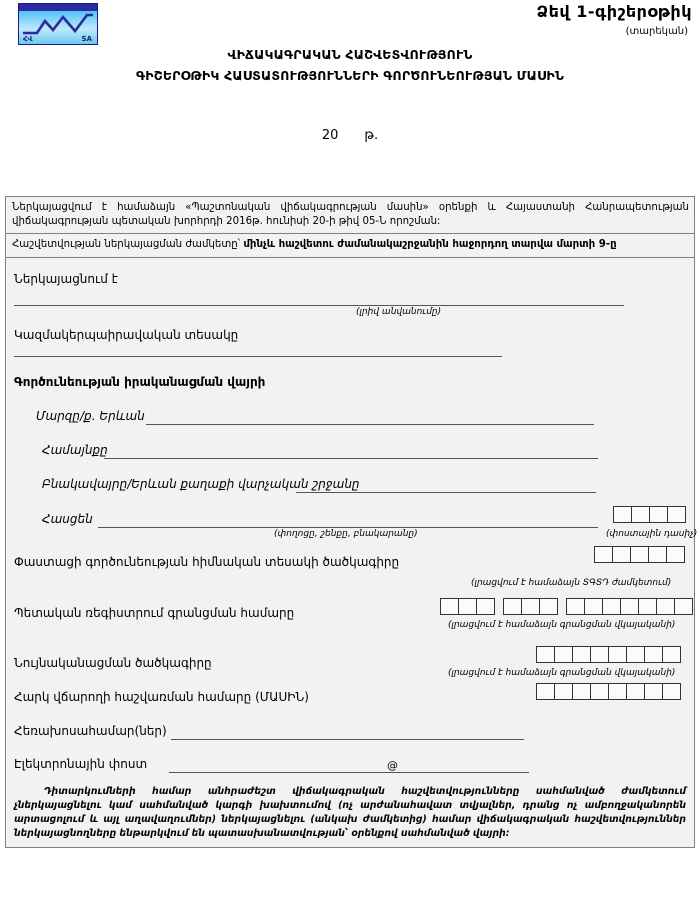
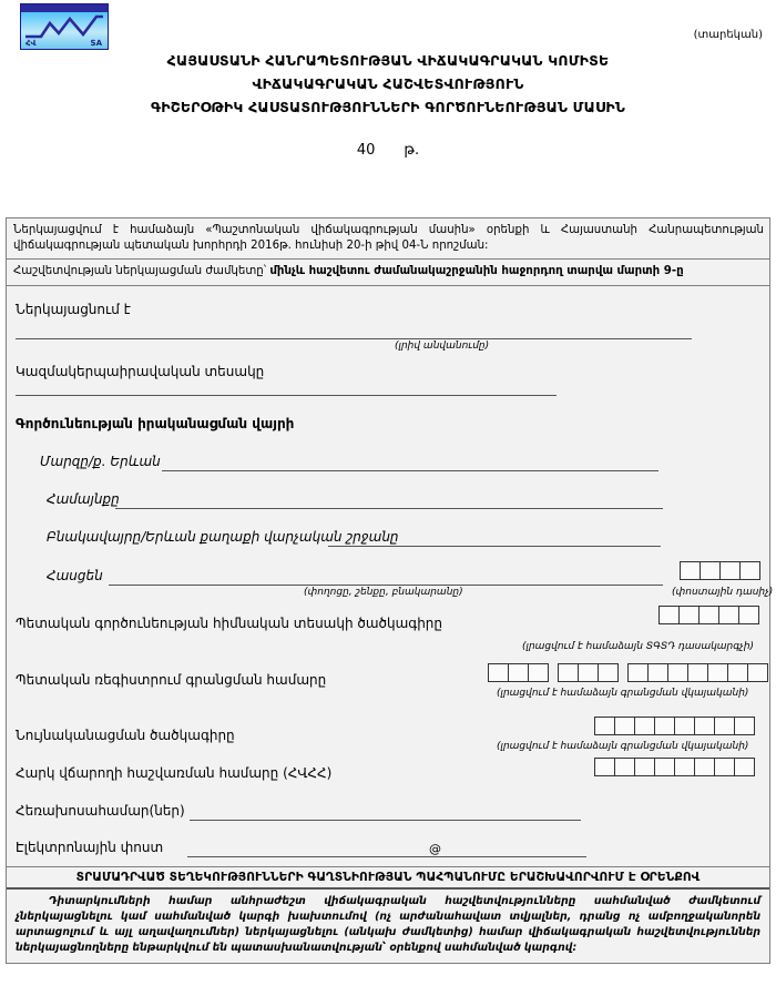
  ՀՎ
  SA
- Ձեվ 1-գիշերօթիկ
  (տարեկան)
+ ՀԱՅԱՍՏԱՆԻ ՀԱՆՐԱՊԵՏՈՒԹՅԱՆ ՎԻՃԱԿԱԳՐԱԿԱՆ ԿՈՄԻՏԵ
  ՎԻՃԱԿԱԳՐԱԿԱՆ ՀԱՇՎԵՏՎՈՒԹՅՈՒՆ
  ԳԻՇԵՐՕԹԻԿ ՀԱՍՏԱՏՈՒԹՅՈՒՆՆԵՐԻ ԳՈՐԾՈՒՆԵՈՒԹՅԱՆ ՄԱՍԻՆ
- 20 թ.
+ 40 թ.
- Ներկայացվում է համաձայն «Պաշտոնական վիճակագրության մասին» օրենքի և Հայաստանի Հանրապետության վիճակագրության պետական խորհրդի 2016թ. հունիսի 20-ի թիվ 05-Ն որոշման:
+ Ներկայացվում է համաձայն «Պաշտոնական վիճակագրության մասին» օրենքի և Հայաստանի Հանրապետության վիճակագրության պետական խորհրդի 2016թ. հունիսի 20-ի թիվ 04-Ն որոշման:
  Հաշվետվության ներկայացման ժամկետը՝ մինչև հաշվետու ժամանակաշրջանին հաջորդող տարվա մարտի 9-ը
  Ներկայացնում է
  (լրիվ անվանումը)
  Կազմակերպաիրավական տեսակը
  Գործունեության իրականացման վայրի
  Մարզը/ք. Երևան
  Համայնքը
  Բնակավայրը/Երևան քաղաքի վարչական շրջանը
  Հասցեն
  (փողոցը, շենքը, բնակարանը)
  (փոստային դասիչ)
- Փաստացի գործունեության հիմնական տեսակի ծածկագիրը
+ Պետական գործունեության հիմնական տեսակի ծածկագիրը
- (լրացվում է համաձայն ՏԳՏԴ ժամկետում)
+ (լրացվում է համաձայն ՏԳՏԴ դասակարգչի)
  Պետական ռեգիստրում գրանցման համարը
  (լրացվում է համաձայն գրանցման վկայականի)
  Նույնականացման ծածկագիրը
  (լրացվում է համաձայն գրանցման վկայականի)
- Հարկ վճարողի հաշվառման համարը (ՄԱՍԻՆ)
+ Հարկ վճարողի հաշվառման համարը (ՀՎՀՀ)
  Հեռախոսահամար(ներ)
  Էլեկտրոնային փոստ
  @
+ ՏՐԱՄԱԴՐՎԱԾ ՏԵՂԵԿՈՒԹՅՈՒՆՆԵՐԻ ԳԱՂՏՆԻՈՒԹՅԱՆ ՊԱՀՊԱՆՈՒՄԸ ԵՐԱՇԽԱՎՈՐՎՈՒՄ Է ՕՐԵՆՔՈՎ
- Դիտարկումների համար անհրաժեշտ վիճակագրական հաշվետվությունները սահմանված ժամկետում չներկայացնելու կամ սահմանված կարգի խախտումով (ոչ արժանահավատ տվյալներ, դրանց ոչ ամբողջականորեն արտացոլում և այլ աղավաղումներ) ներկայացնելու (անկախ ժամկետից) համար վիճակագրական հաշվետվություններ ներկայացնողները ենթարկվում են պատասխանատվության՝ օրենքով սահմանված վայրի:
+ Դիտարկումների համար անհրաժեշտ վիճակագրական հաշվետվությունները սահմանված ժամկետում չներկայացնելու կամ սահմանված կարգի խախտումով (ոչ արժանահավատ տվյալներ, դրանց ոչ ամբողջականորեն արտացոլում և այլ աղավաղումներ) ներկայացնելու (անկախ ժամկետից) համար վիճակագրական հաշվետվություններ ներկայացնողները ենթարկվում են պատասխանատվության՝ օրենքով սահմանված կարգով:
